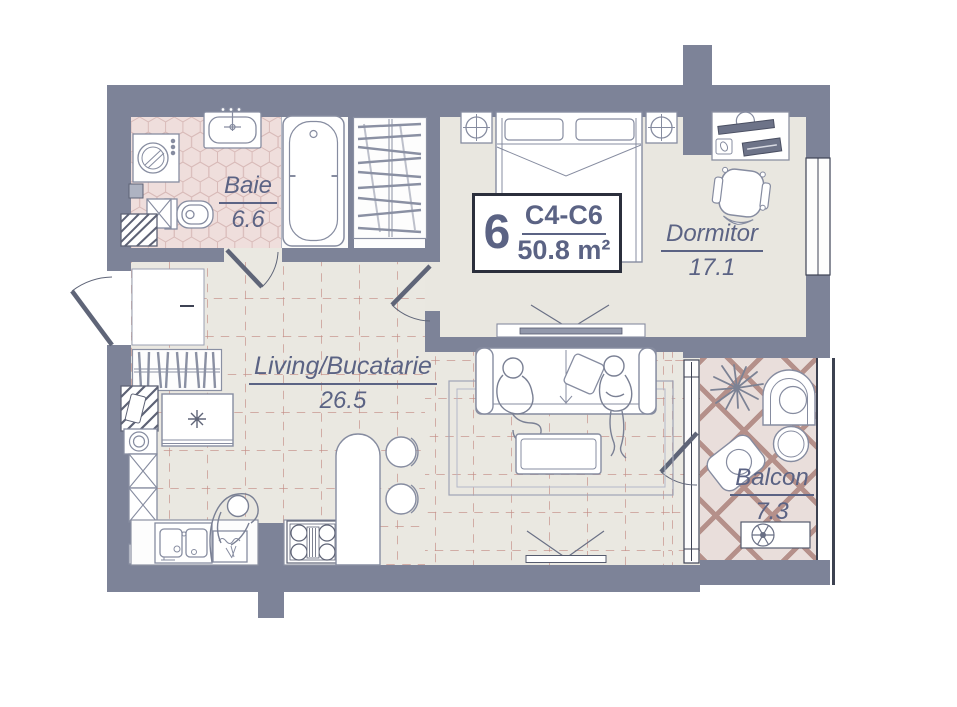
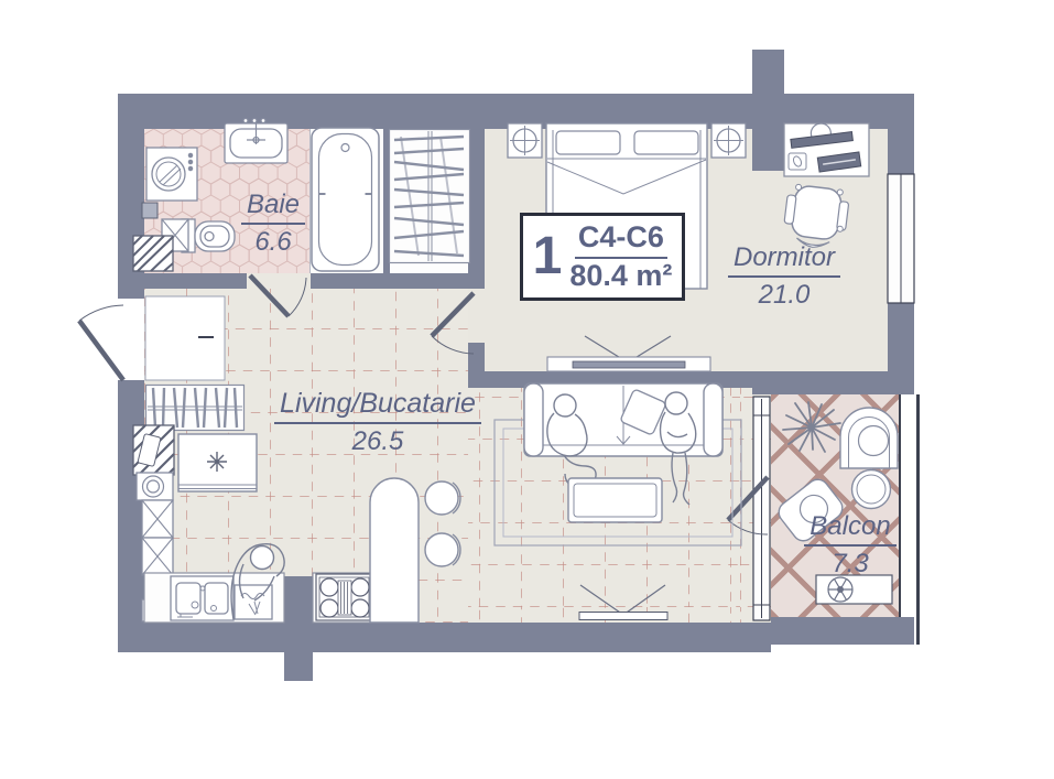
  Baie
  6.6
  Dormitor
- 17.1
+ 21.0
  Living/Bucatarie
  26.5
  Balcon
  7.3
- 6
+ 1
  C4-C6
- 50.8 m²
+ 80.4 m²
